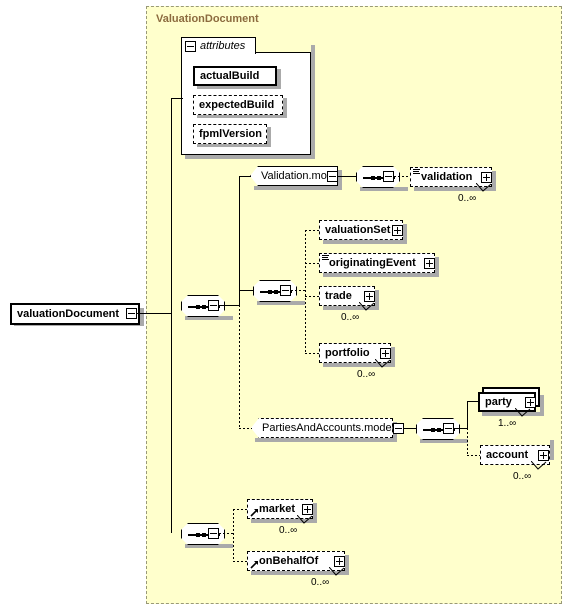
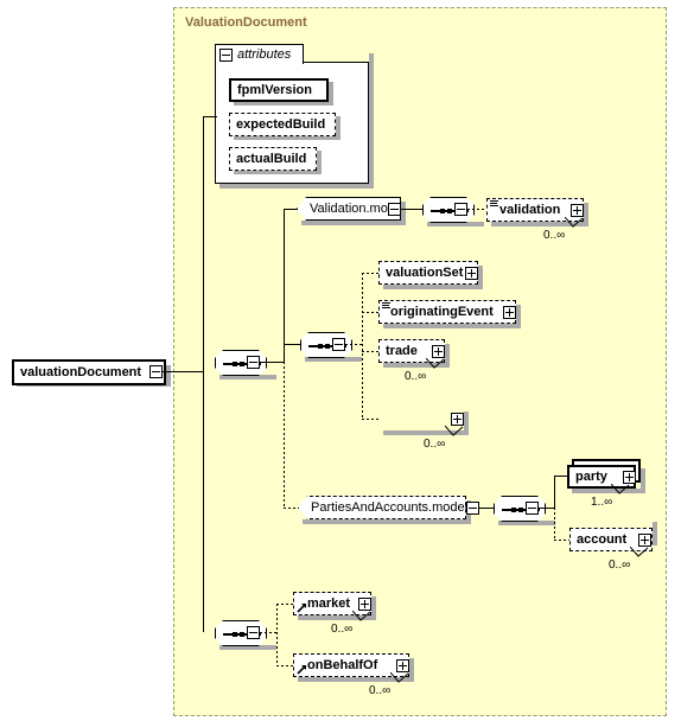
  ValuationDocument
  valuationDocument
  attributes
- actualBuild
+ fpmlVersion
  expectedBuild
- fpmlVersion
+ actualBuild
  Validation.mo
  validation
  0..∞
  valuationSet
  originatingEvent
  trade
  0..∞
- portfolio
  0..∞
  PartiesAndAccounts.mode
  party
  1..∞
  account
  0..∞
  market
  0..∞
  onBehalfOf
  0..∞
